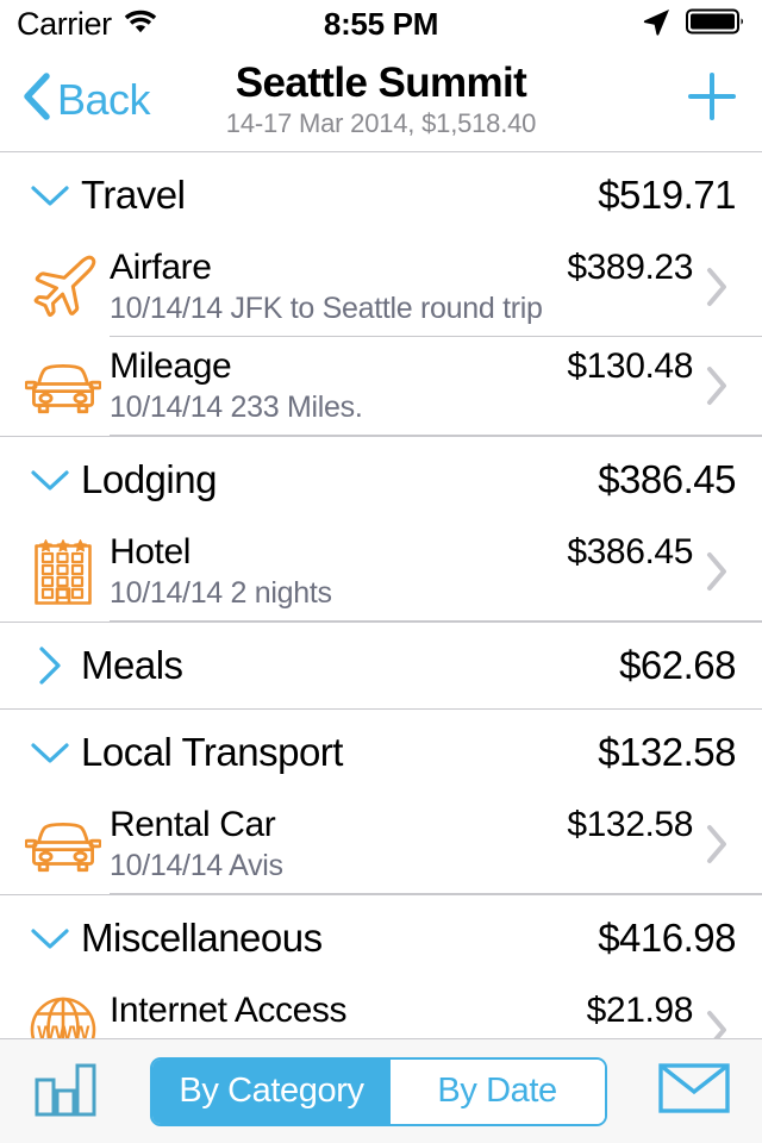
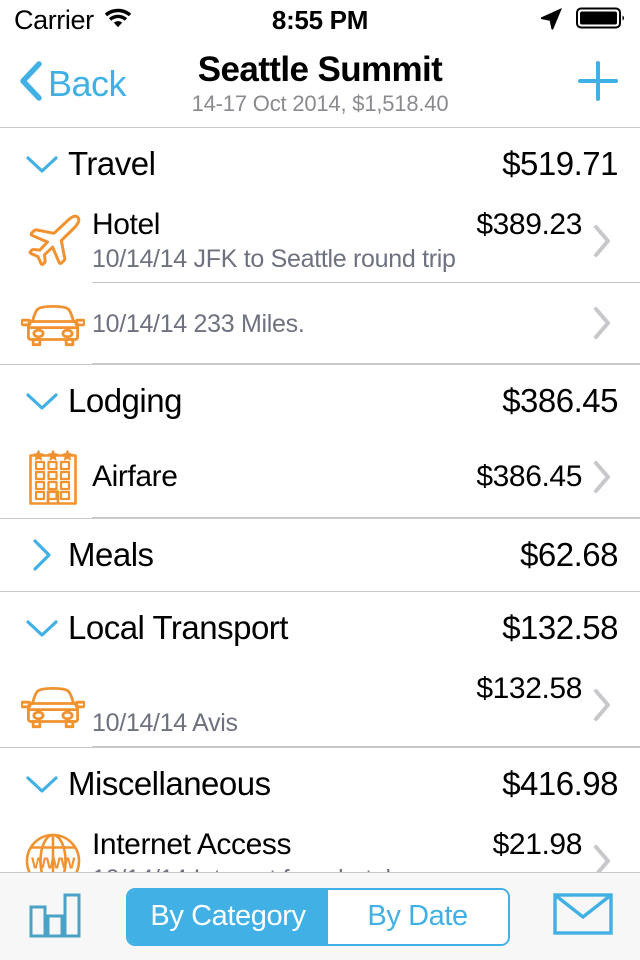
  Carrier
  8:55 PM
  Back
  Seattle Summit
- 14-17 Mar 2014, $1,518.40
+ 14-17 Oct 2014, $1,518.40
  Travel
  $519.71
- Airfare
+ Hotel
  $389.23
  10/14/14 JFK to Seattle round trip
- Mileage
- $130.48
  10/14/14 233 Miles.
  Lodging
  $386.45
- Hotel
+ Airfare
  $386.45
- 10/14/14 2 nights
  Meals
  $62.68
  Local Transport
  $132.58
- Rental Car
  $132.58
  10/14/14 Avis
  Miscellaneous
  $416.98
  WWW
  Internet Access
  $21.98
  By Category
  By Date
